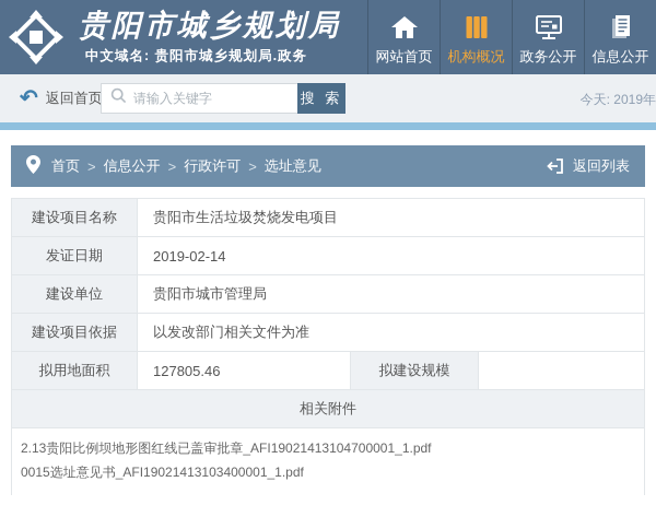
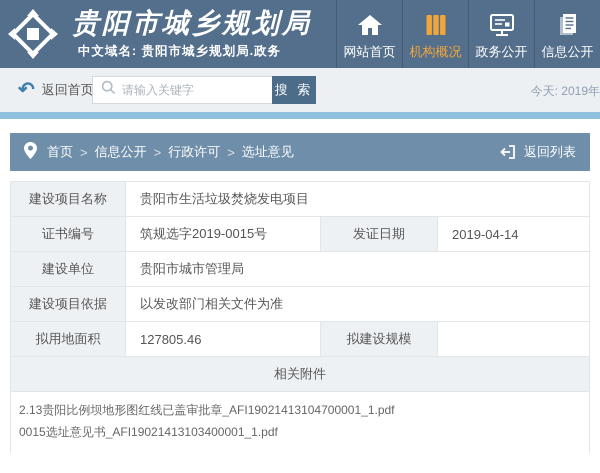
  贵阳市城乡规划局
  中文域名: 贵阳市城乡规划局.政务
  网站首页
  机构概况
  政务公开
  信息公开
  ↶
  返回首页
  请输入关键字
  搜 索
  今天: 2019年
  首页
  >
  信息公开
  >
  行政许可
  >
  选址意见
  返回列表
  建设项目名称
  贵阳市生活垃圾焚烧发电项目
+ 证书编号
+ 筑规选字2019-0015号
  发证日期
- 2019-02-14
+ 2019-04-14
  建设单位
  贵阳市城市管理局
  建设项目依据
  以发改部门相关文件为准
  拟用地面积
  127805.46
  拟建设规模
  相关附件
  2.13贵阳比例坝地形图红线已盖审批章_AFI19021413104700001_1.pdf
  0015选址意见书_AFI19021413103400001_1.pdf
